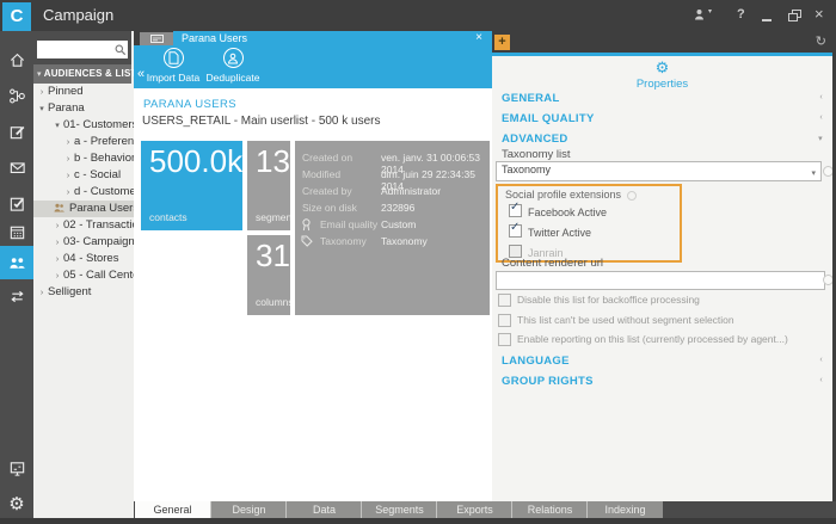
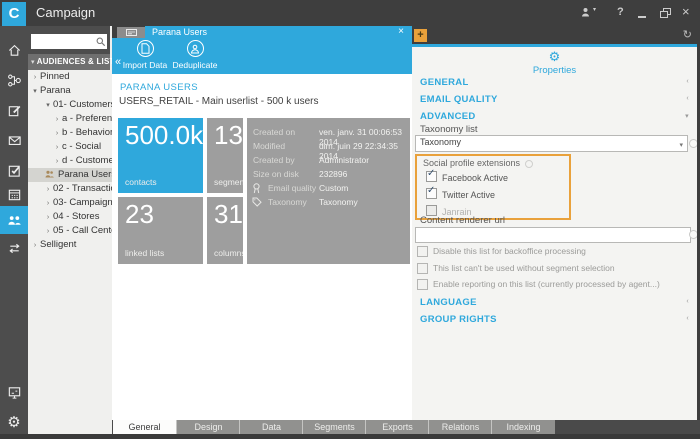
  C
  Campaign
  ?
  ×
  ⚙
  AUDIENCES & LIS
  Pinned
  Parana
  01- Customer
  a - Preferen
  b - Behavio
  c - Social
  Parana User
  02 - Transacti
  03- Campaign
  04 - Stores
  05 - Call Cent
  Selligent
  Parana Users
  ×
  «
  Import Data
  Deduplicate
  PARANA USERS
  USERS_RETAIL - Main userlist - 500 k users
  500.0k
  contacts
  13
  segmen
+ 23
+ linked lists
  31
  column
  Created on
  ven. janv. 31 00:06:53 2014
  Modified
  dim. juin 29 22:34:35 2014
  Created by
  Administrator
  Size on disk
  232896
  Email quality
  Custom
  Taxonomy
  Taxonomy
  +
  ↻
  ⚙
  Properties
  GENERAL
  EMAIL QUALITY
  ADVANCED
  Taxonomy list
  Taxonomy
  Social profile extensions
  ✓
  Facebook Active
  ✓
  Twitter Active
  Janrain
  Content renderer url
  Disable this list for backoffice processing
  This list can't be used without segment selection
  Enable reporting on this list (currently processed by agent...)
  LANGUAGE
  GROUP RIGHTS
  General
  Design
  Data
  Segments
  Exports
  Relations
  Indexing
